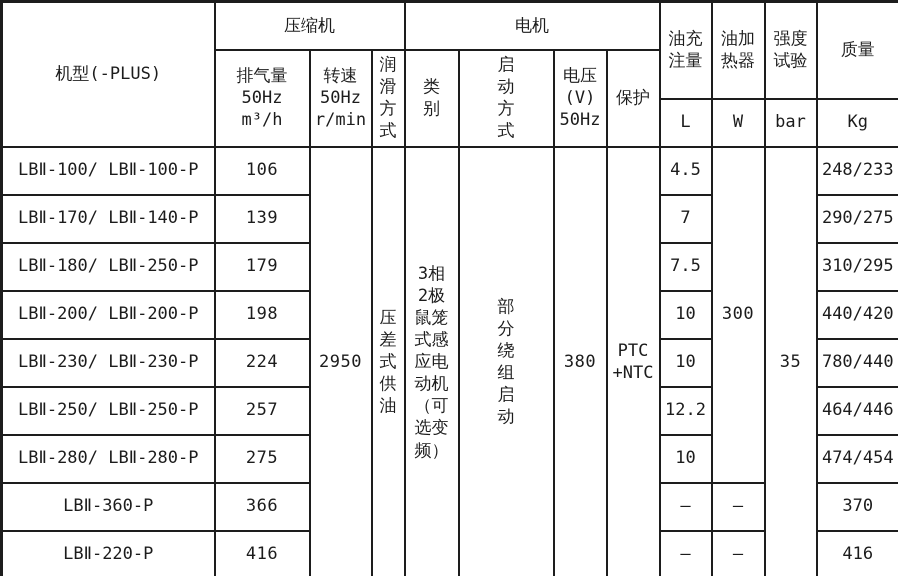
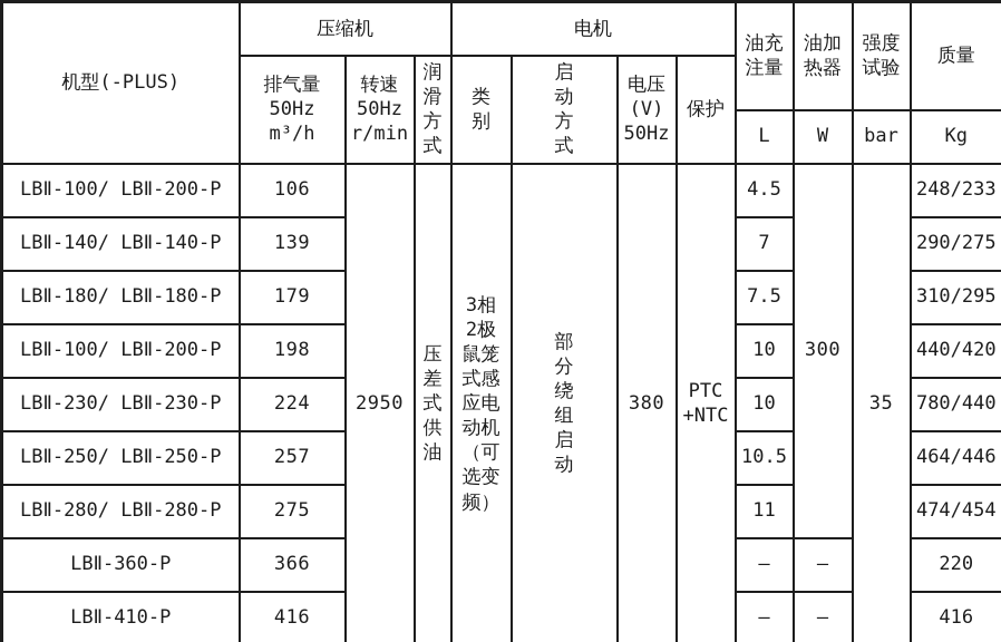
  机型(-PLUS)	压缩机	电机	油充 注量	油加 热器	强度 试验	质量
  排气量 50Hz m³/h	转速 50Hz r/min	润 滑 方 式	类 别	启 动 方 式	电压 (V) 50Hz	保护
  L	W	bar	Kg
- LBⅡ-100/ LBⅡ-100-P	106	2950	压 差 式 供 油	3相 2极 鼠笼 式感 应电 动机 （可 选变 频）	部 分 绕 组 启 动	380	PTC +NTC	4.5	300	35	248/233
+ LBⅡ-100/ LBⅡ-200-P	106	2950	压 差 式 供 油	3相 2极 鼠笼 式感 应电 动机 （可 选变 频）	部 分 绕 组 启 动	380	PTC +NTC	4.5	300	35	248/233
- LBⅡ-170/ LBⅡ-140-P	139	7	290/275
+ LBⅡ-140/ LBⅡ-140-P	139	7	290/275
- LBⅡ-180/ LBⅡ-250-P	179	7.5	310/295
+ LBⅡ-180/ LBⅡ-180-P	179	7.5	310/295
- LBⅡ-200/ LBⅡ-200-P	198	10	440/420
+ LBⅡ-100/ LBⅡ-200-P	198	10	440/420
  LBⅡ-230/ LBⅡ-230-P	224	10	780/440
- LBⅡ-250/ LBⅡ-250-P	257	12.2	464/446
+ LBⅡ-250/ LBⅡ-250-P	257	10.5	464/446
- LBⅡ-280/ LBⅡ-280-P	275	10	474/454
+ LBⅡ-280/ LBⅡ-280-P	275	11	474/454
- LBⅡ-360-P	366	–	–	370
+ LBⅡ-360-P	366	–	–	220
- LBⅡ-220-P	416	–	–	416
+ LBⅡ-410-P	416	–	–	416
